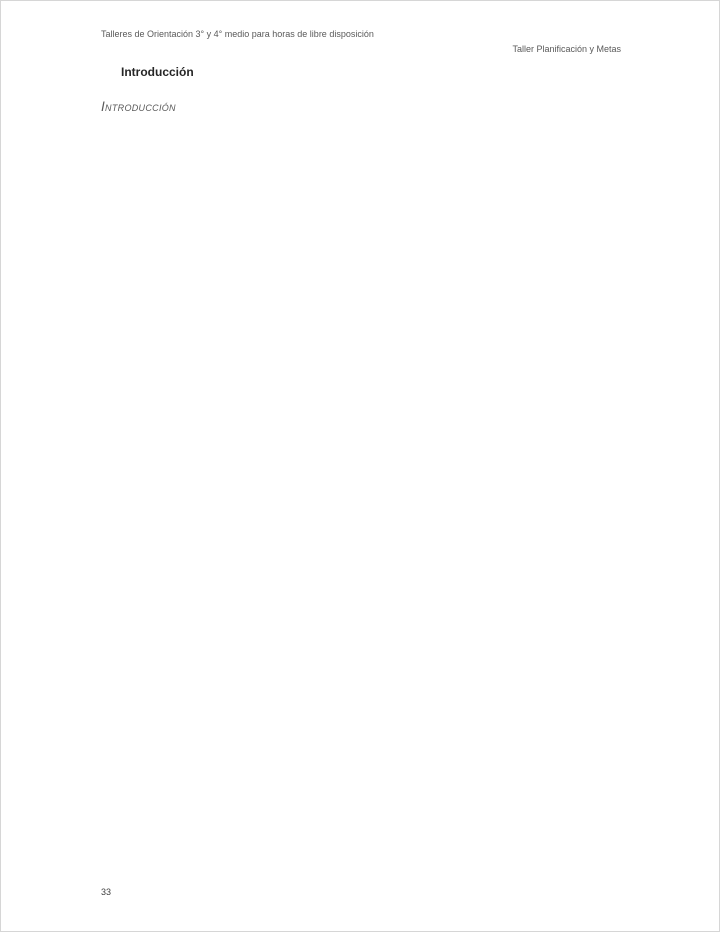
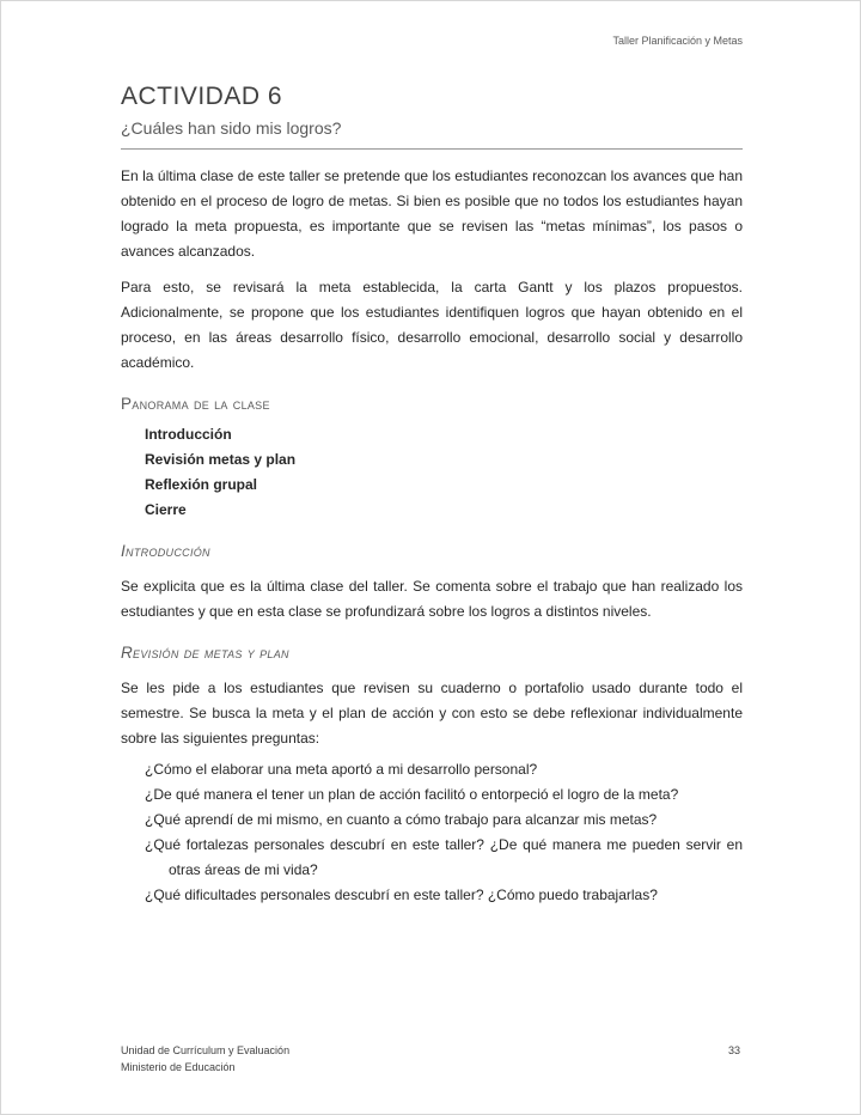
- Talleres de Orientación 3° y 4° medio para horas de libre disposición
  Taller Planificación y Metas
+ ACTIVIDAD 6
+ ¿Cuáles han sido mis logros?
+ En la última clase de este taller se pretende que los estudiantes reconozcan los avances que han obtenido en el proceso de logro de metas. Si bien es posible que no todos los estudiantes hayan logrado la meta propuesta, es importante que se revisen las “metas mínimas”, los pasos o avances alcanzados.
+ Para esto, se revisará la meta establecida, la carta Gantt y los plazos propuestos. Adicionalmente, se propone que los estudiantes identifiquen logros que hayan obtenido en el proceso, en las áreas desarrollo físico, desarrollo emocional, desarrollo social y desarrollo académico.
+ Panorama de la clase
  Introducción
+ Revisión metas y plan
+ Reflexión grupal
+ Cierre
  Introducción
+ Se explicita que es la última clase del taller. Se comenta sobre el trabajo que han realizado los estudiantes y que en esta clase se profundizará sobre los logros a distintos niveles.
+ Revisión de metas y plan
+ Se les pide a los estudiantes que revisen su cuaderno o portafolio usado durante todo el semestre. Se busca la meta y el plan de acción y con esto se debe reflexionar individualmente sobre las siguientes preguntas:
+ ¿Cómo el elaborar una meta aportó a mi desarrollo personal?
+ ¿De qué manera el tener un plan de acción facilitó o entorpeció el logro de la meta?
+ ¿Qué aprendí de mi mismo, en cuanto a cómo trabajo para alcanzar mis metas?
+ ¿Qué fortalezas personales descubrí en este taller? ¿De qué manera me pueden servir en otras áreas de mi vida?
+ ¿Qué dificultades personales descubrí en este taller? ¿Cómo puedo trabajarlas?
+ Unidad de Currículum y Evaluación
+ Ministerio de Educación
  33
